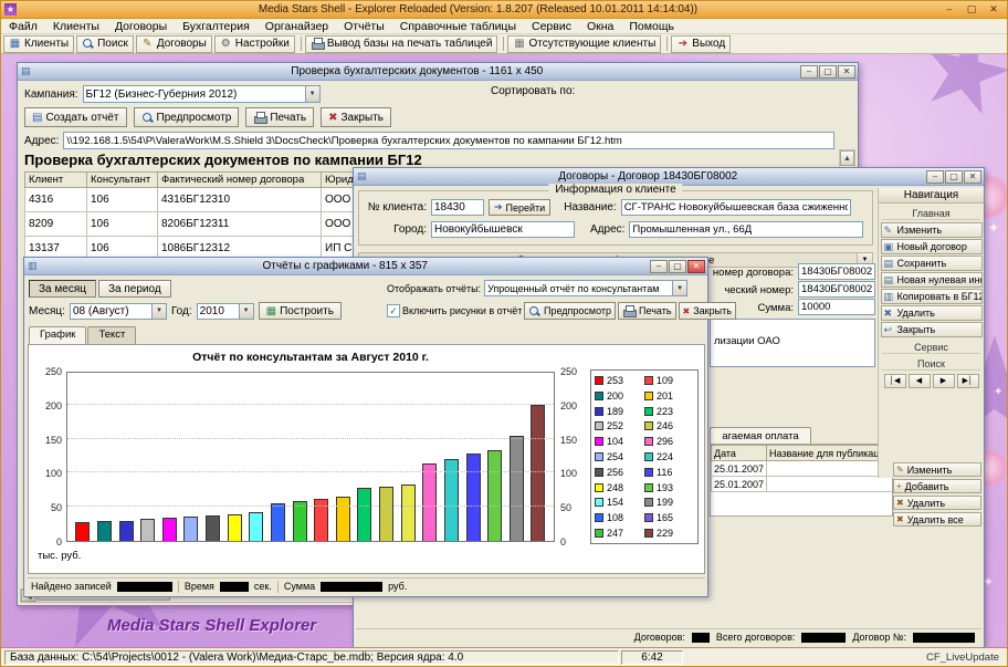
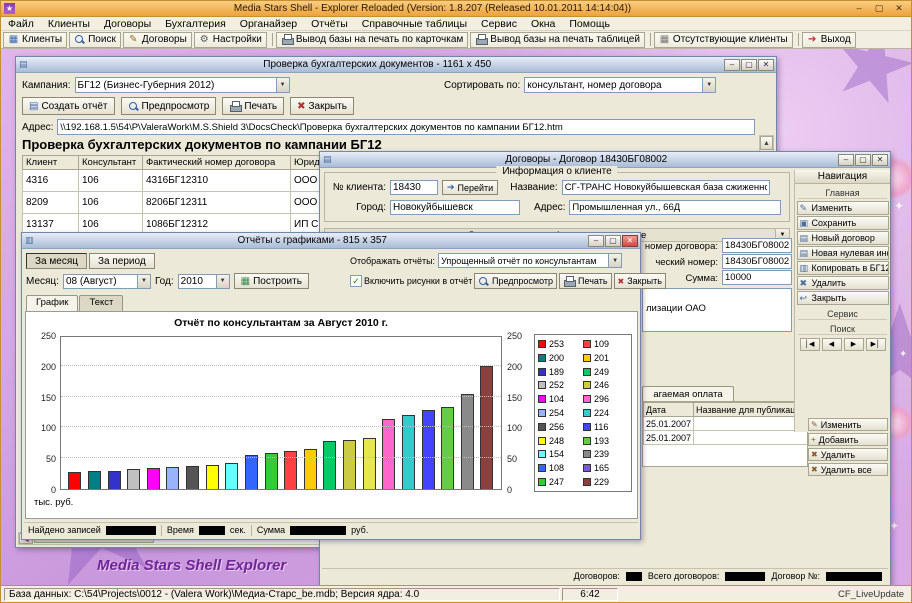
  ★
  Media Stars Shell - Explorer Reloaded (Version: 1.8.207 (Released 10.01.2011 14:14:04))
  –
  ▢
  ✕
  Файл
  Клиенты
  Договоры
  Бухгалтерия
  Органайзер
  Отчёты
  Справочные таблицы
  Сервис
  Окна
  Помощь
  ▦
  Клиенты
  Поиск
  ✎
  Договоры
  ⚙
  Настройки
+ Вывод базы на печать по карточкам
  Вывод базы на печать таблицей
  ▦
  Отсутствующие клиенты
  ➔
  Выход
  ★
  Media Stars Shell Explorer
  ✦
  ✦
  ✦
  ▤
  Проверка бухгалтерских документов - 1161 x 450
  –
  ▢
  ✕
  Кампания:
  БГ12 (Бизнес-Губерния 2012)
  Сортировать по:
+ консультант, номер договора
  ▤
  Создать отчёт
  Предпросмотр
  Печать
  ✖
  Закрыть
  Адрес:
  \\192.168.1.5\54\P\ValeraWork\M.S.Shield 3\DocsCheck\Проверка бухгалтерских документов по кампании БГ12.htm
  Проверка бухгалтерских документов по кампании БГ12
  13137	106	1086БГ12312	ИП С
  ▤
  Договоры - Договор 18430БГ08002
  –
  ▢
  ✕
  Информация о клиенте
  № клиента:
  18430
  ➔
  Перейти
  Название:
  Город:
  Новокуйбышевск
  Адрес:
  Промышленная ул., 66Д
  номер договора:
  18430БГ08002
  ческий номер:
  18430БГ08002
  Сумма:
  10000
  лизации ОАО
  агаемая оплата
  25.01.2007
  25.01.2007
  Навигация
  Главная
  ✎
  Изменить
  ▣
- Новый договор
+ Сохранить
  ▤
- Сохранить
+ Новый договор
  ▤
  ▥
  Копировать в БГ1
  ✖
  Удалить
  ↩
  Закрыть
  Сервис
  Поиск
  ✎
  Изменить
  +
  Добавить
  ✖
  Удалить
  ✖
  Удалить все
  Договоров:
  Всего договоров:
  Договор №:
  ▥
  Отчёты с графиками - 815 x 357
  –
  ▢
  ✕
  За месяц
  За период
  Отображать отчёты:
  Упрощенный отчёт по консультантам
  Месяц:
  08 (Август)
  Год:
  2010
  ▦
  Построить
  ✓
  Включить рисунки в отчёт
  Предпросмотр
  Печать
  ✖
  Закрыть
  График
  Текст
  Отчёт по консультантам за Август 2010 г.
  253
  200
  189
  252
  104
  254
  256
  248
  154
  108
  247
  109
  201
- 223
+ 249
  246
  296
  224
  116
  193
- 199
+ 239
  165
  229
  тыс. руб.
  0
  0
  50
  50
  100
  100
  150
  150
  200
  200
  250
  250
  Найдено записей
  Время
  сек.
  Сумма
  руб.
  База данных: C:\54\Projects\0012 - (Valera Work)\Медиа-Старс_be.mdb; Версия ядра: 4.0
  6:42
  CF_LiveUpdate
